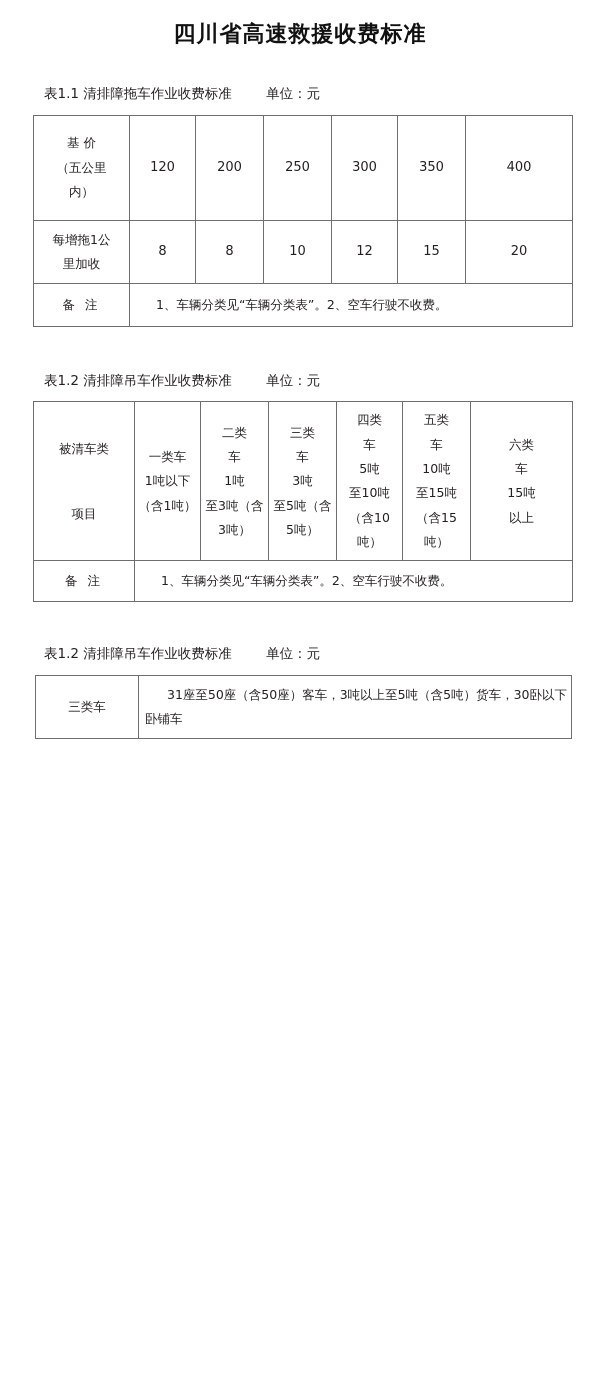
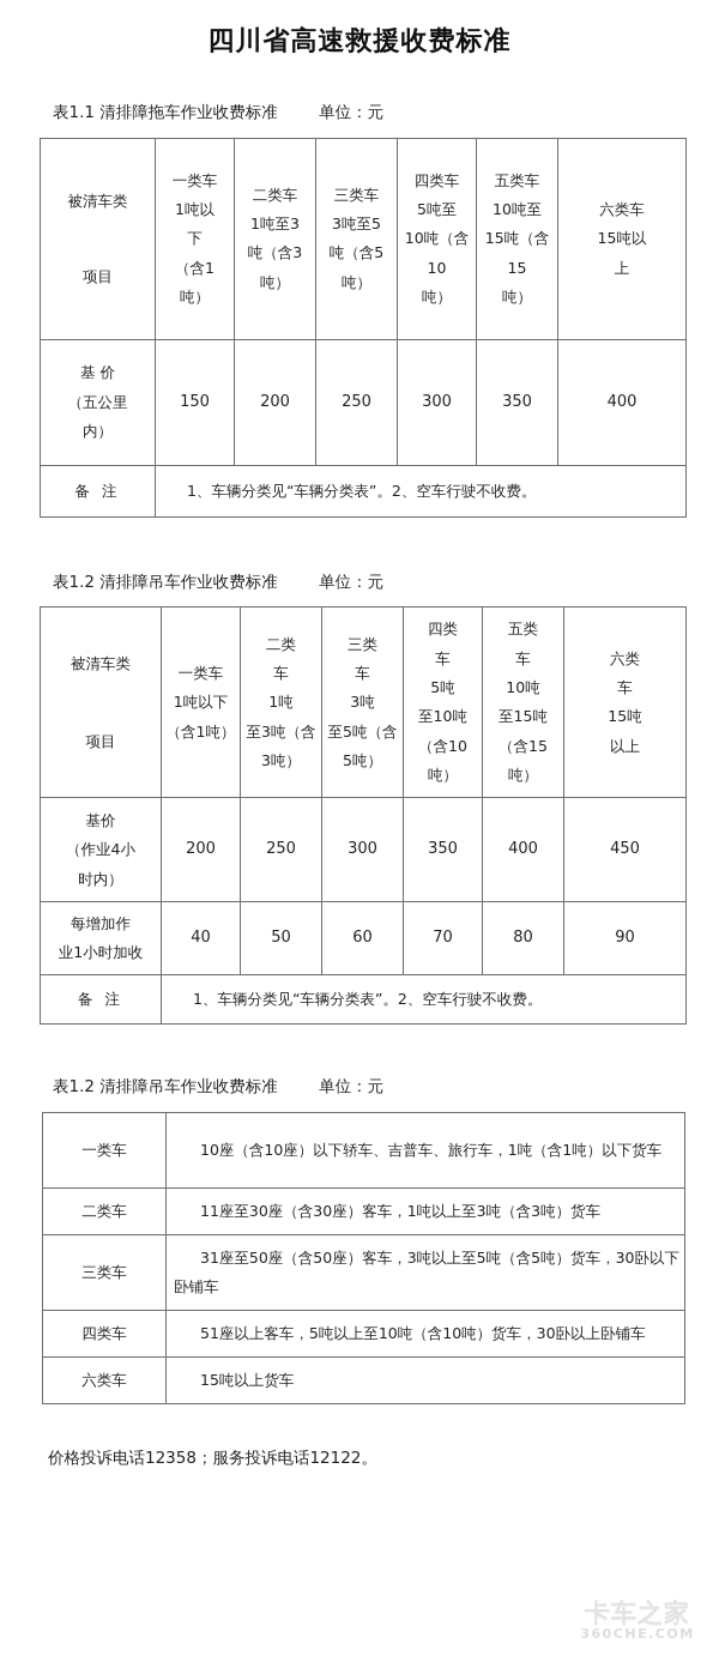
  四川省高速救援收费标准
  表1.1 清排障拖车作业收费标准 单位：元
+ 被清车类 项目	一类车 1吨以 下 （含1 吨）	二类车 1吨至3 吨（含3吨）	三类车 3吨至5 吨（含5吨）	四类车 5吨至 10吨（含10 吨）	五类车 10吨至 15吨（含15 吨）	六类车 15吨以 上
- 基 价 （五公里 内）	120	200	250	300	350	400
+ 基 价 （五公里 内）	150	200	250	300	350	400
- 每增拖1公 里加收	8	8	10	12	15	20
  备 注	1、车辆分类见“车辆分类表”。2、空车行驶不收费。
  表1.2 清排障吊车作业收费标准 单位：元
  被清车类 项目	一类车 1吨以下 （含1吨）	二类 车 1吨 至3吨（含 3吨）	三类 车 3吨 至5吨（含 5吨）	四类 车 5吨 至10吨 （含10吨）	五类 车 10吨 至15吨 （含15吨）	六类 车 15吨 以上
+ 基价 （作业4小 时内）	200	250	300	350	400	450
+ 每增加作 业1小时加收	40	50	60	70	80	90
  备 注	1、车辆分类见“车辆分类表”。2、空车行驶不收费。
  表1.2 清排障吊车作业收费标准 单位：元
+ 一类车	10座（含10座）以下轿车、吉普车、旅行车，1吨（含1吨）以下货车
+ 二类车	11座至30座（含30座）客车，1吨以上至3吨（含3吨）货车
  三类车	31座至50座（含50座）客车，3吨以上至5吨（含5吨）货车，30卧以下卧铺车
+ 四类车	51座以上客车，5吨以上至10吨（含10吨）货车，30卧以上卧铺车
+ 六类车	15吨以上货车
+ 价格投诉电话12358；服务投诉电话12122。
+ 卡车之家
+ 360CHE.COM
